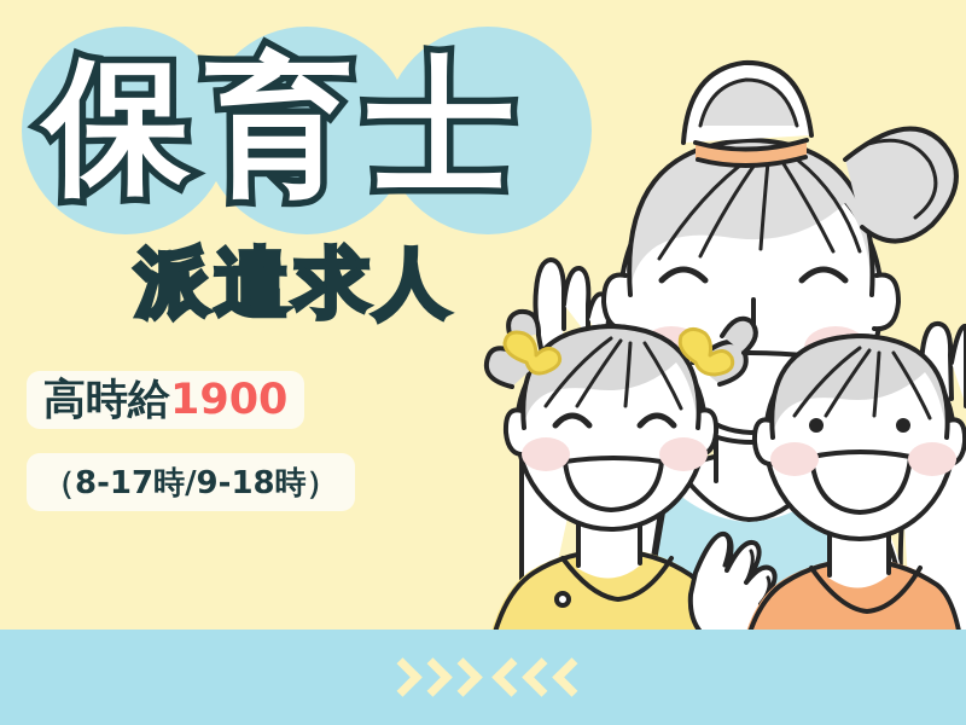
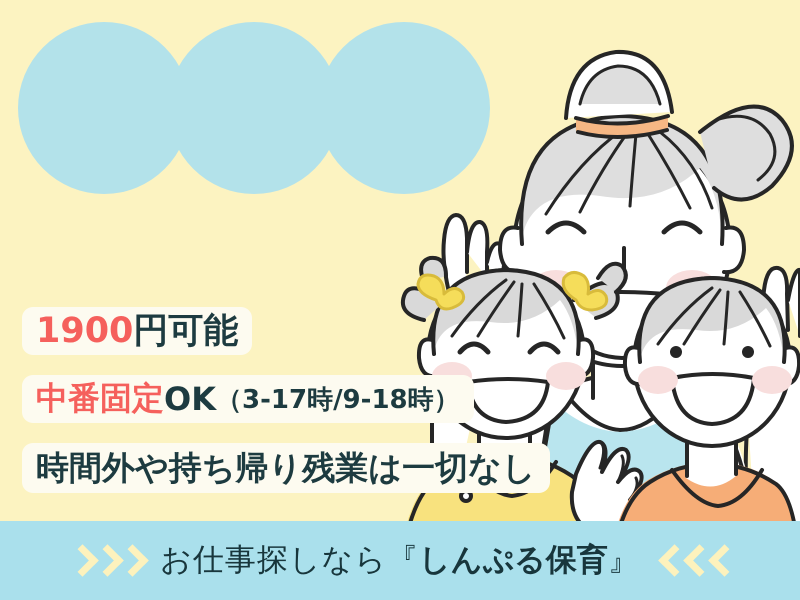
- 保育士
- 派遣求人
- 高時給
  1900
+ 円可能
+ 中番固定
+ OK
- （8-17時/9-18時）
+ （3-17時/9-18時）
+ 時間外や持ち帰り残業は一切なし
+ お仕事探しなら『しんぷる保育』
